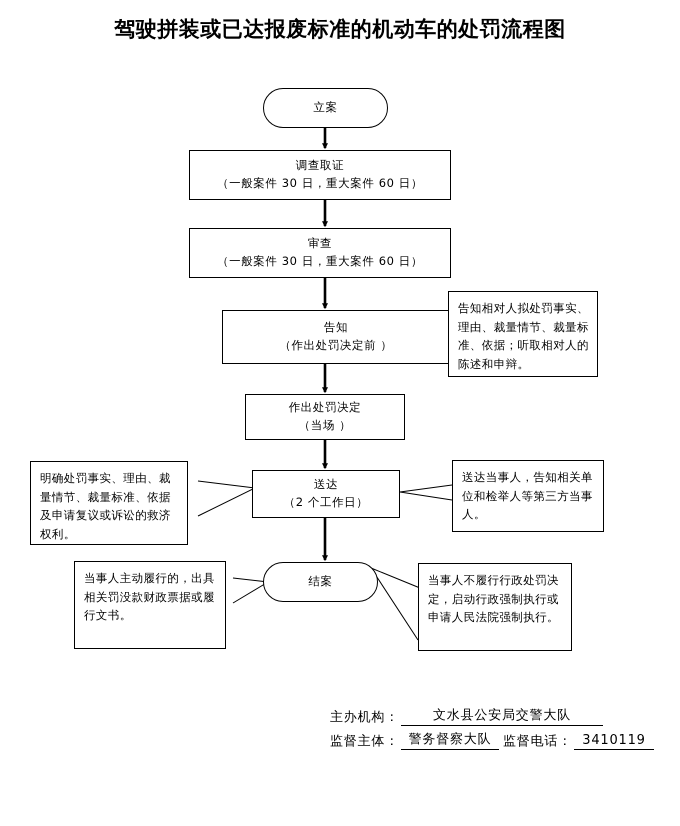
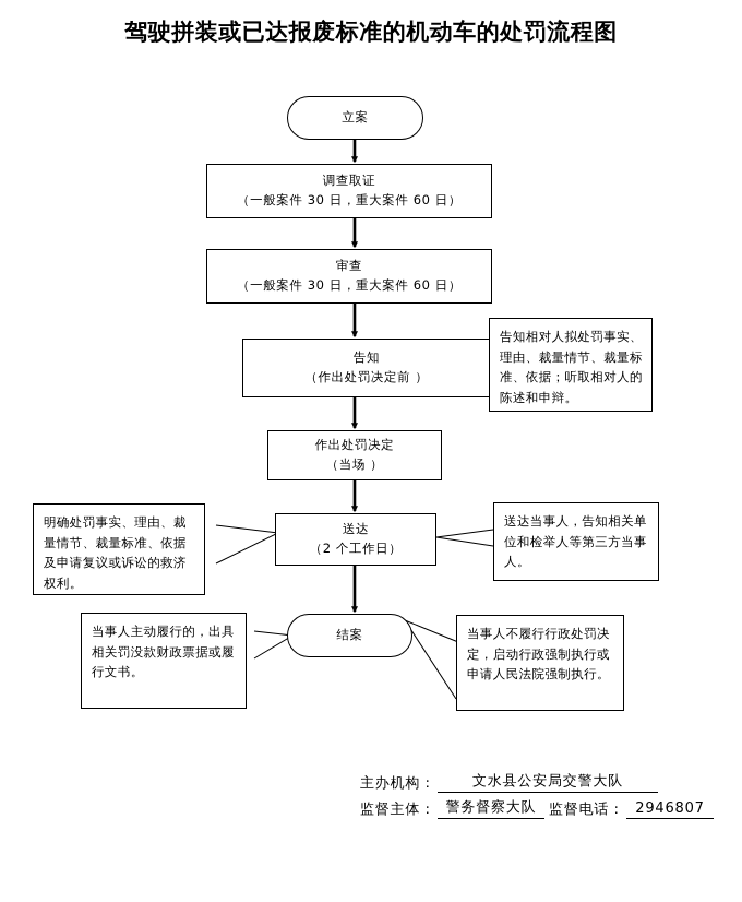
  驾驶拼装或已达报废标准的机动车的处罚流程图
  立案
  调查取证
  （一般案件 30 日，重大案件 60 日）
  审查
  （一般案件 30 日，重大案件 60 日）
  告知
  （作出处罚决定前 ）
  作出处罚决定
  （当场 ）
  送达
  （2 个工作日）
  结案
  告知相对人拟处罚事实、理由、裁量情节、裁量标准、依据；听取相对人的陈述和申辩。
  明确处罚事实、理由、裁量情节、裁量标准、依据及申请复议或诉讼的救济权利。
  送达当事人，告知相关单位和检举人等第三方当事人。
  当事人主动履行的，出具相关罚没款财政票据或履行文书。
  当事人不履行行政处罚决定，启动行政强制执行或申请人民法院强制执行。
  主办机构：
  文水县公安局交警大队
  监督主体：
  警务督察大队
  监督电话：
- 3410119
+ 2946807
